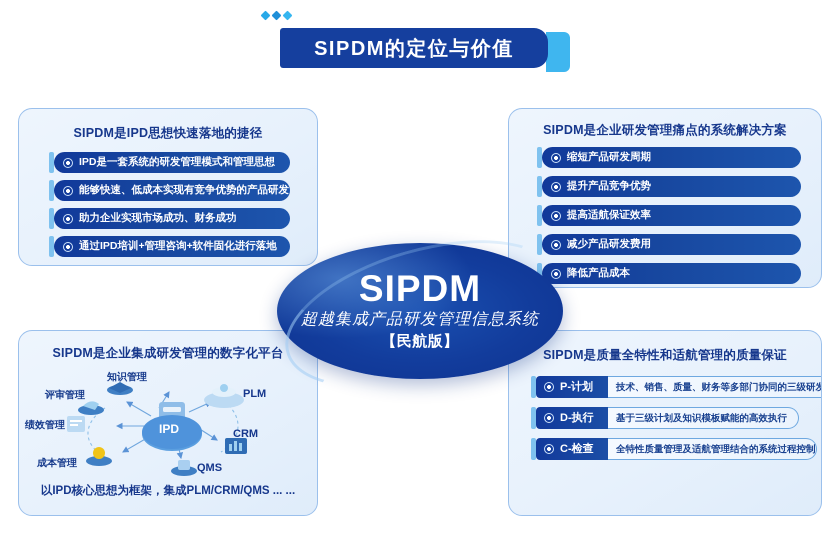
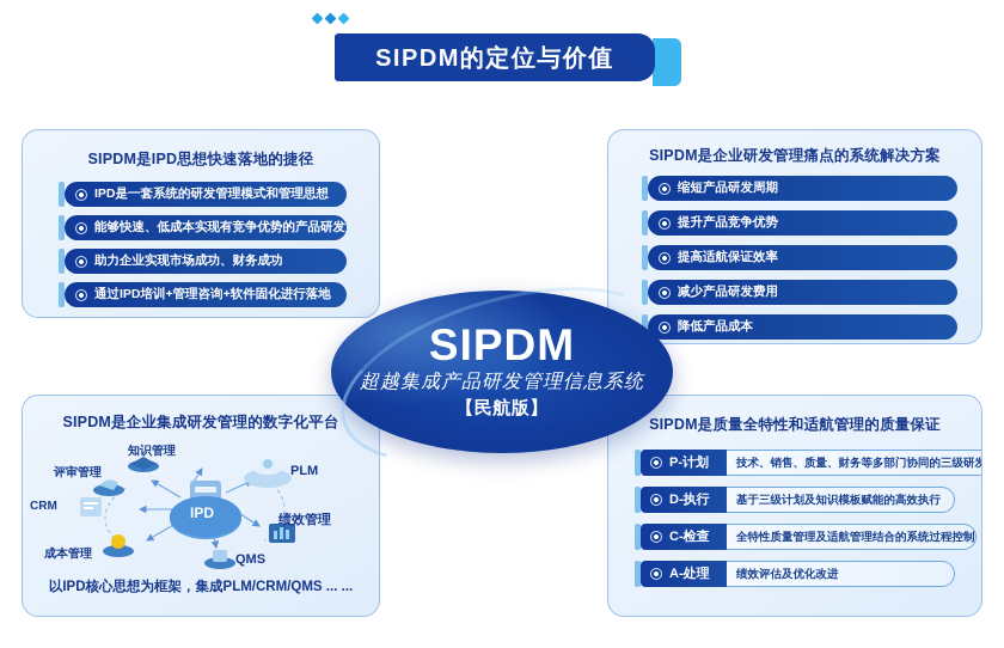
  SIPDM的定位与价值
  SIPDM是IPD思想快速落地的捷径
  IPD是一套系统的研发管理模式和管理思想
  能够快速、低成本实现有竞争优势的产品研发
  助力企业实现市场成功、财务成功
  通过IPD培训+管理咨询+软件固化进行落地
  SIPDM是企业研发管理痛点的系统解决方案
  缩短产品研发周期
  提升产品竞争优势
  提高适航保证效率
  减少产品研发费用
  降低产品成本
  SIPDM是企业集成研发管理的数字化平台
  知识管理
  PLM
- CRM
+ 绩效管理
  QMS
  成本管理
- 绩效管理
+ CRM
  评审管理
  IPD
  以IPD核心思想为框架，集成PLM/CRM/QMS ... ...
  SIPDM是质量全特性和适航管理的质量保证
  P-计划
  技术、销售、质量、财务等多部门协同的三级研发
  D-执行
  基于三级计划及知识模板赋能的高效执行
  C-检查
  全特性质量管理及适航管理结合的系统过程控制
+ A-处理
+ 绩效评估及优化改进
  SIPDM
  超越集成产品研发管理信息系统
  【民航版】
